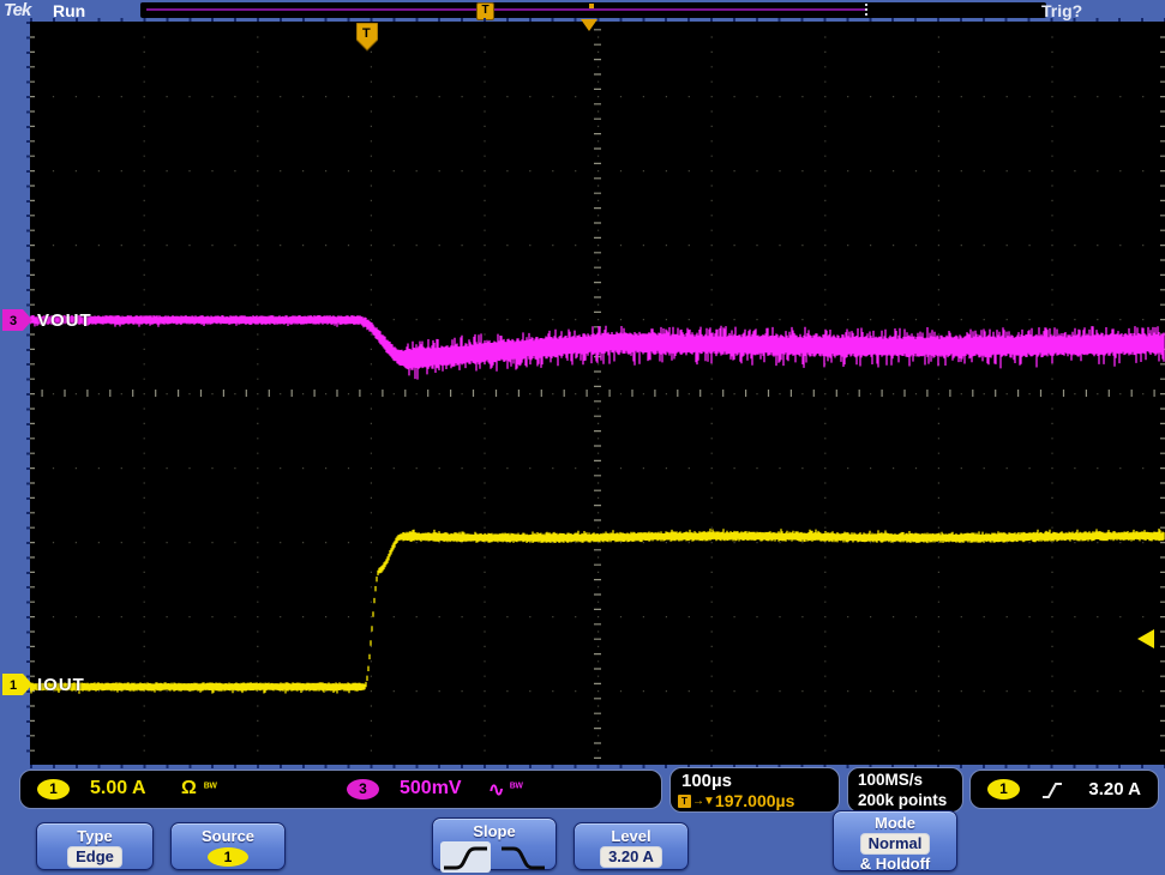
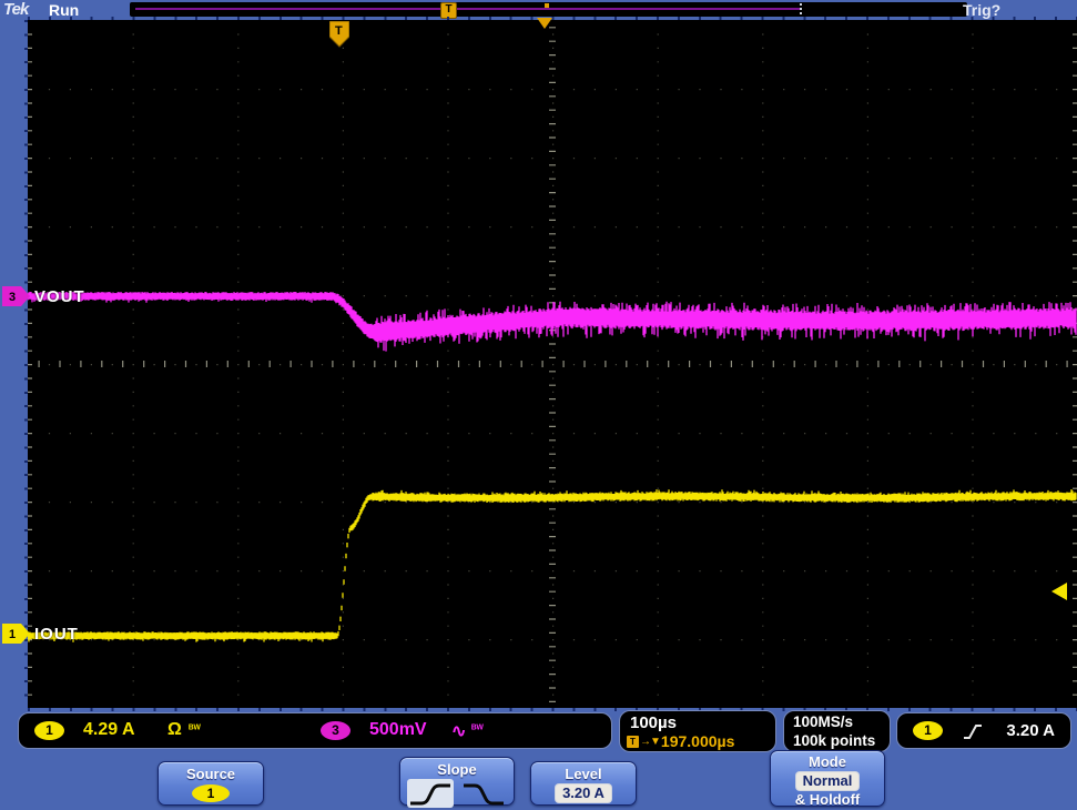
  Tek
  Run
  T
  Trig?
  3
  VOUT
  1
  IOUT
  T
  1
- 5.00 A
+ 4.29 A
  Ω
  ᴮᵂ
  3
  500mV
  ∿
  ᴮᵂ
  100µs
  T
  →▼
  197.000µs
  100MS/s
- 200k points
+ 100k points
  1
  3.20 A
- Type
- Edge
  Source
  1
  Slope
  Level
  3.20 A
  Mode
  Normal
  & Holdoff
